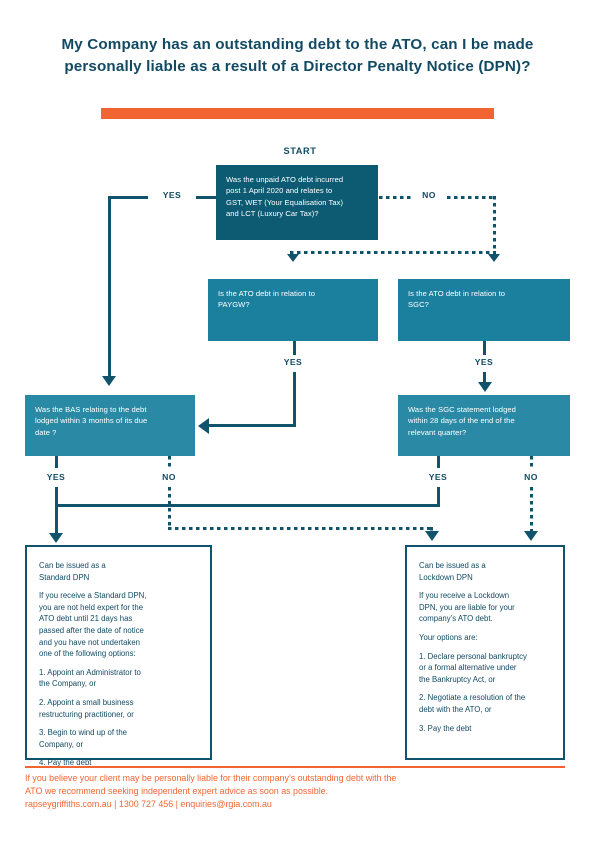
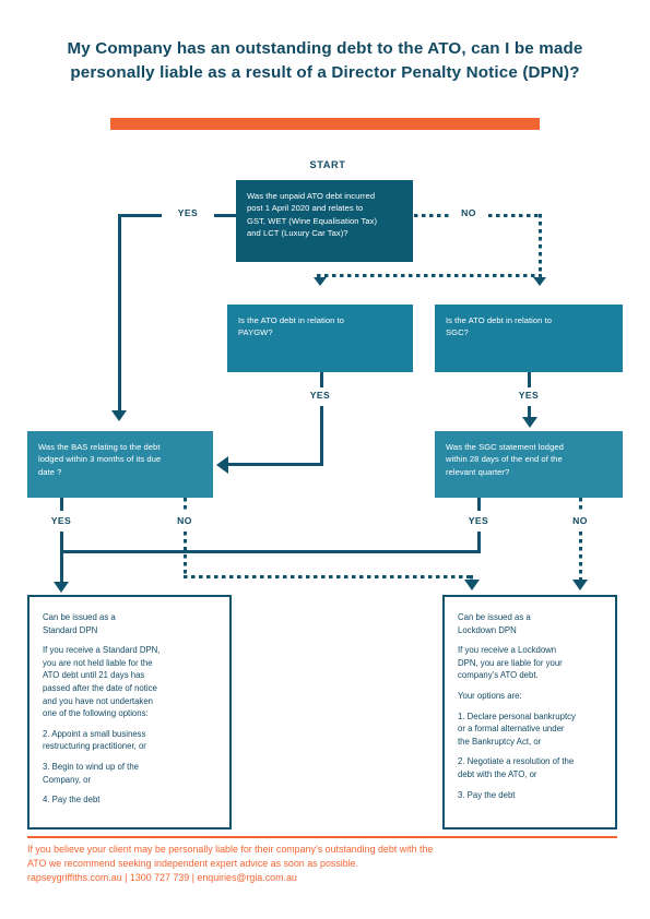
  My Company has an outstanding debt to the ATO, can I be made personally liable as a result of a Director Penalty Notice (DPN)?
  START
  Was the unpaid ATO debt incurred
  post 1 April 2020 and relates to
- GST, WET (Your Equalisation Tax)
+ GST, WET (Wine Equalisation Tax)
  and LCT (Luxury Car Tax)?
  YES
  NO
  Is the ATO debt in relation to
  PAYGW?
  Is the ATO debt in relation to
  SGC?
  YES
  YES
  Was the BAS relating to the debt
  lodged within 3 months of its due
  date ?
  Was the SGC statement lodged
  within 28 days of the end of the
  relevant quarter?
  YES
  NO
  YES
  NO
  Can be issued as a
  Standard DPN
  If you receive a Standard DPN,
- you are not held expert for the
+ you are not held liable for the
  ATO debt until 21 days has
  passed after the date of notice
  and you have not undertaken
  one of the following options:
- 1. Appoint an Administrator to
- the Company, or
  2. Appoint a small business
  restructuring practitioner, or
  3. Begin to wind up of the
  Company, or
  4. Pay the debt
  Can be issued as a
  Lockdown DPN
  If you receive a Lockdown
  DPN, you are liable for your
  company’s ATO debt.
  Your options are:
  1. Declare personal bankruptcy
  or a formal alternative under
  the Bankruptcy Act, or
  2. Negotiate a resolution of the
  debt with the ATO, or
  3. Pay the debt
  If you believe your client may be personally liable for their company’s outstanding debt with the
  ATO we recommend seeking independent expert advice as soon as possible.
- rapseygriffiths.com.au | 1300 727 456 | enquiries@rgia.com.au
+ rapseygriffiths.com.au | 1300 727 739 | enquiries@rgia.com.au
